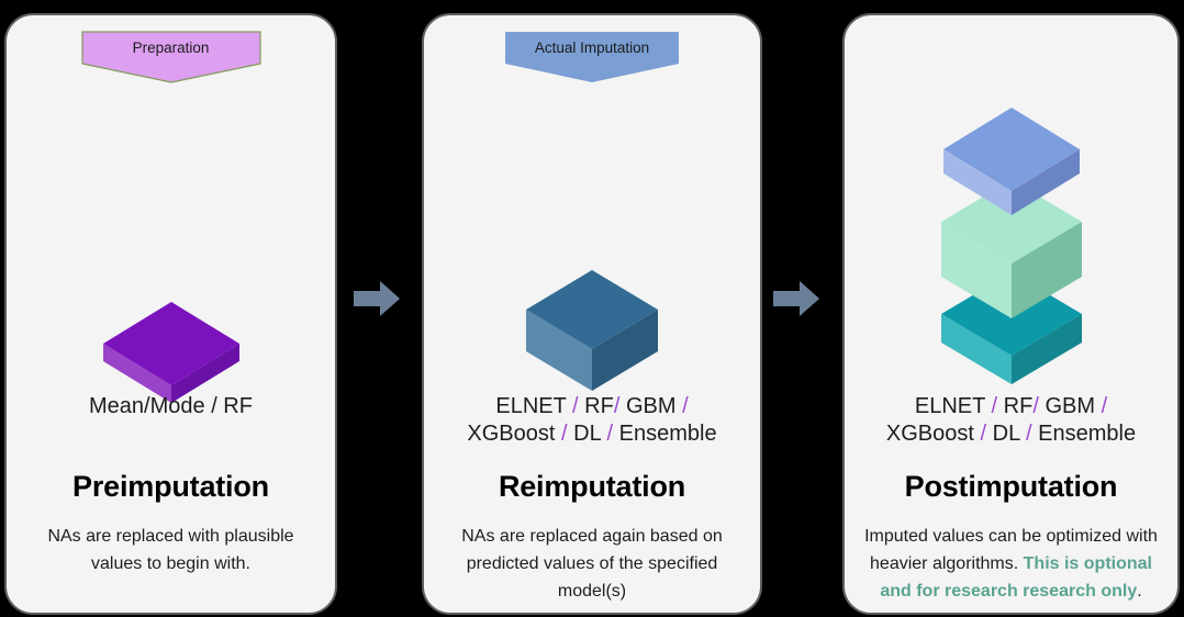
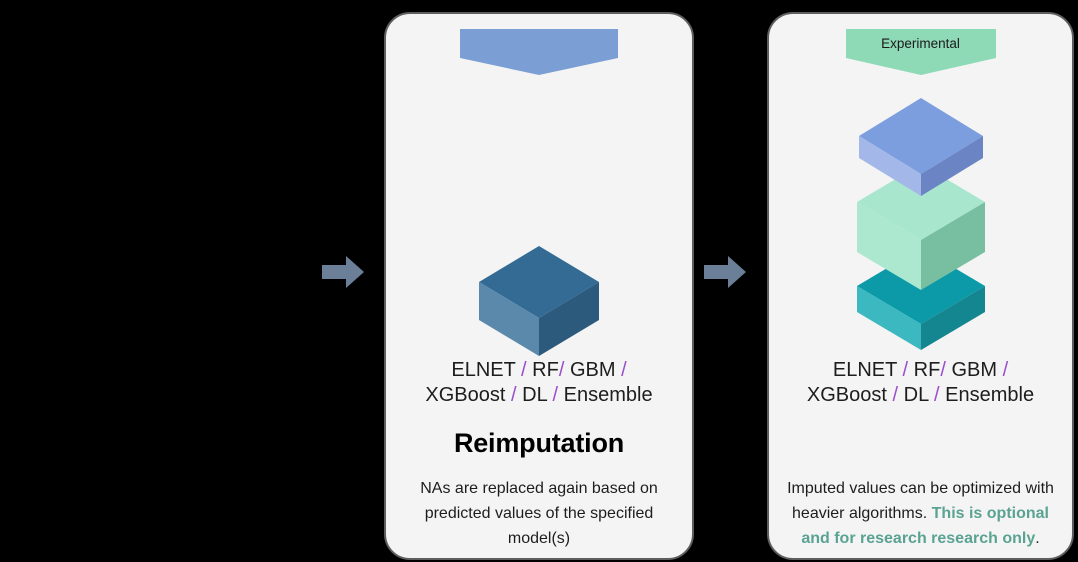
- Preparation
- Mean/Mode / RF
- Preimputation
- NAs are replaced with plausible values to begin with.
- Actual Imputation
  ELNET / RF/ GBM /
  XGBoost / DL / Ensemble
  Reimputation
  NAs are replaced again based on predicted values of the specified model(s)
+ Experimental
  ELNET / RF/ GBM /
  XGBoost / DL / Ensemble
- Postimputation
  Imputed values can be optimized with heavier algorithms. This is optional and for research research only.
